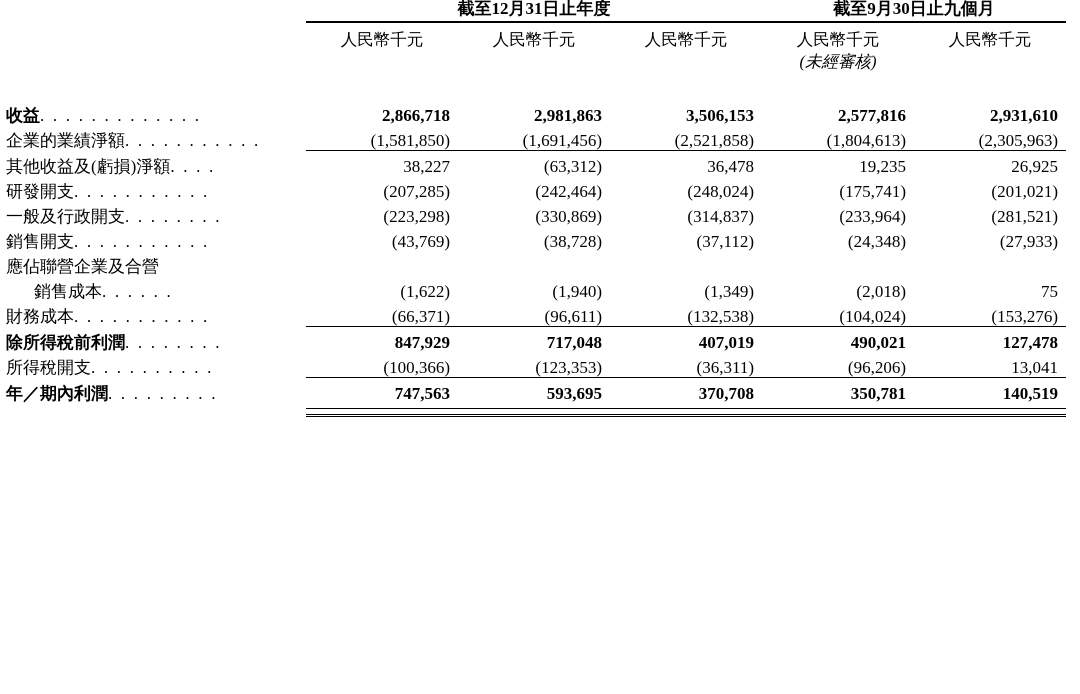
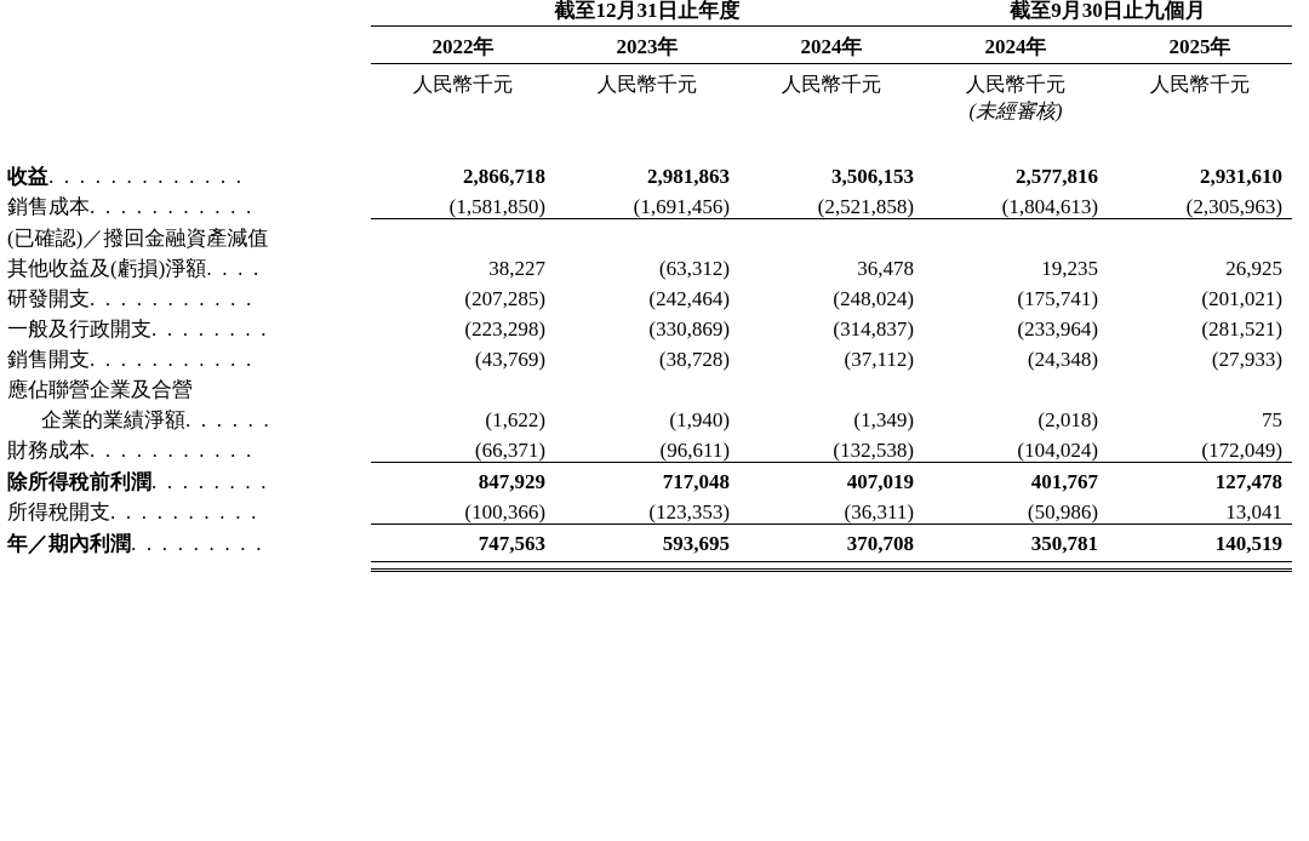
  	截至12月31日止年度	截至9月30日止九個月
+ 	2022年	2023年	2024年	2024年	2025年
  	人民幣千元	人民幣千元	人民幣千元	人民幣千元	人民幣千元
  				(未經審核)
  收益. . . . . . . . . . . . .	2,866,718	2,981,863	3,506,153	2,577,816	2,931,610
- 企業的業績淨額. . . . . . . . . . .	(1,581,850)	(1,691,456)	(2,521,858)	(1,804,613)	(2,305,963)
+ 銷售成本. . . . . . . . . . .	(1,581,850)	(1,691,456)	(2,521,858)	(1,804,613)	(2,305,963)
+ (已確認)／撥回金融資產減值
  其他收益及(虧損)淨額. . . .	38,227	(63,312)	36,478	19,235	26,925
  研發開支. . . . . . . . . . .	(207,285)	(242,464)	(248,024)	(175,741)	(201,021)
  一般及行政開支. . . . . . . .	(223,298)	(330,869)	(314,837)	(233,964)	(281,521)
  銷售開支. . . . . . . . . . .	(43,769)	(38,728)	(37,112)	(24,348)	(27,933)
  應佔聯營企業及合營
- 銷售成本. . . . . .	(1,622)	(1,940)	(1,349)	(2,018)	75
+ 企業的業績淨額. . . . . .	(1,622)	(1,940)	(1,349)	(2,018)	75
- 財務成本. . . . . . . . . . .	(66,371)	(96,611)	(132,538)	(104,024)	(153,276)
+ 財務成本. . . . . . . . . . .	(66,371)	(96,611)	(132,538)	(104,024)	(172,049)
- 除所得稅前利潤. . . . . . . .	847,929	717,048	407,019	490,021	127,478
+ 除所得稅前利潤. . . . . . . .	847,929	717,048	407,019	401,767	127,478
- 所得稅開支. . . . . . . . . .	(100,366)	(123,353)	(36,311)	(96,206)	13,041
+ 所得稅開支. . . . . . . . . .	(100,366)	(123,353)	(36,311)	(50,986)	13,041
  年／期內利潤. . . . . . . . .	747,563	593,695	370,708	350,781	140,519
